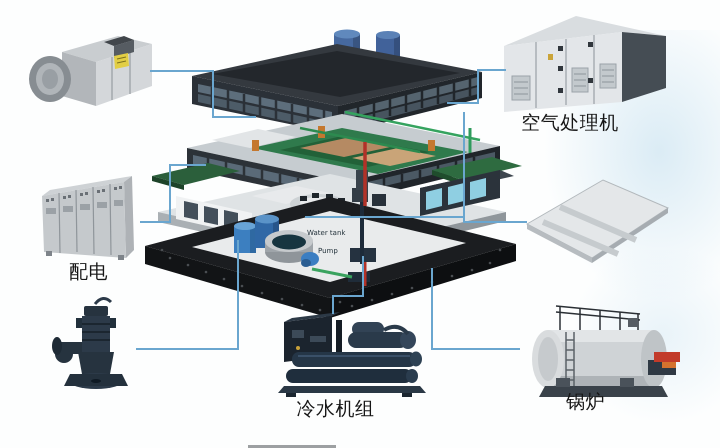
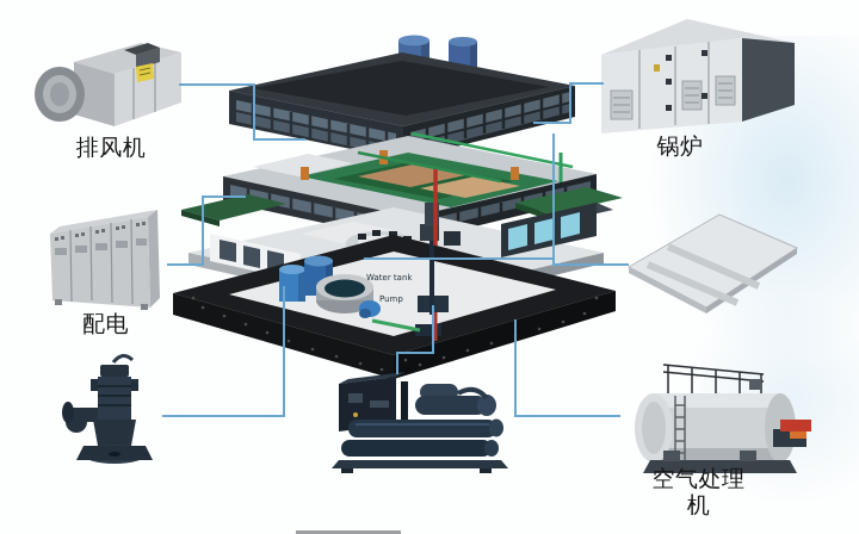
+ 排风机
- 空气处理机
+ 锅炉
  配电
- 冷水机组
- 锅炉
+ 空气处理机
  Water tank
  Pump
